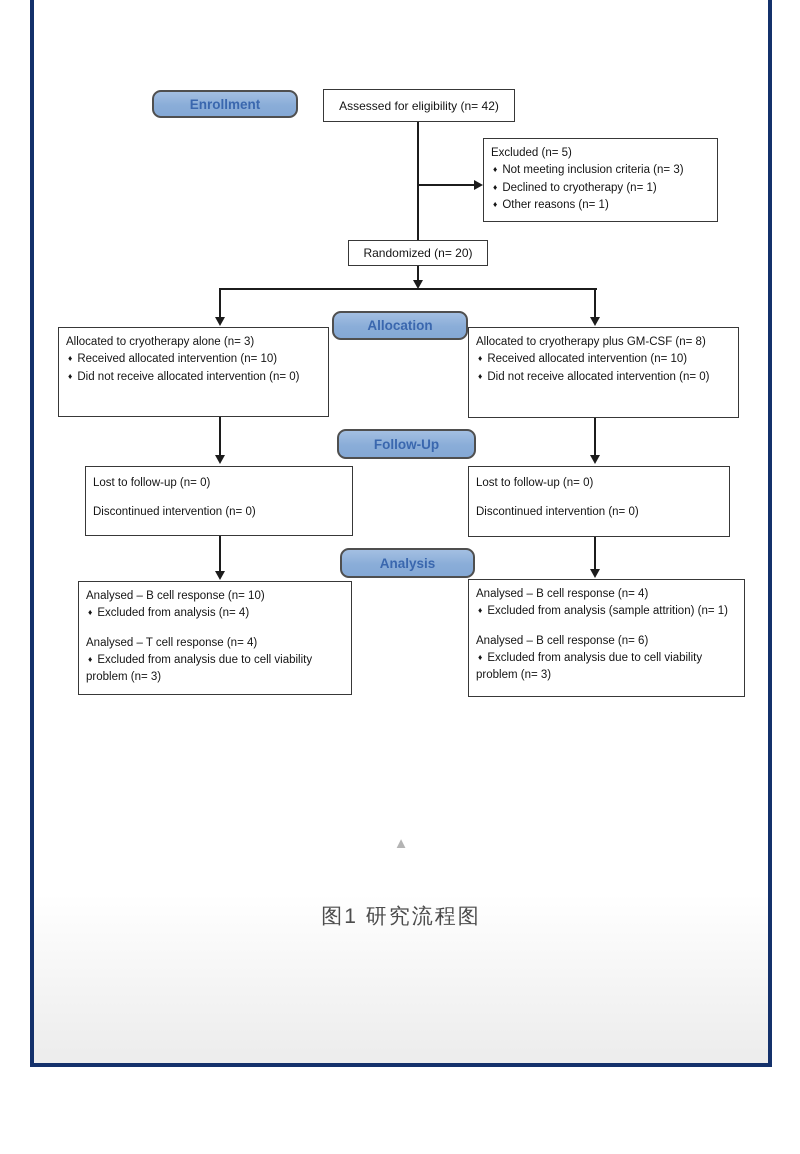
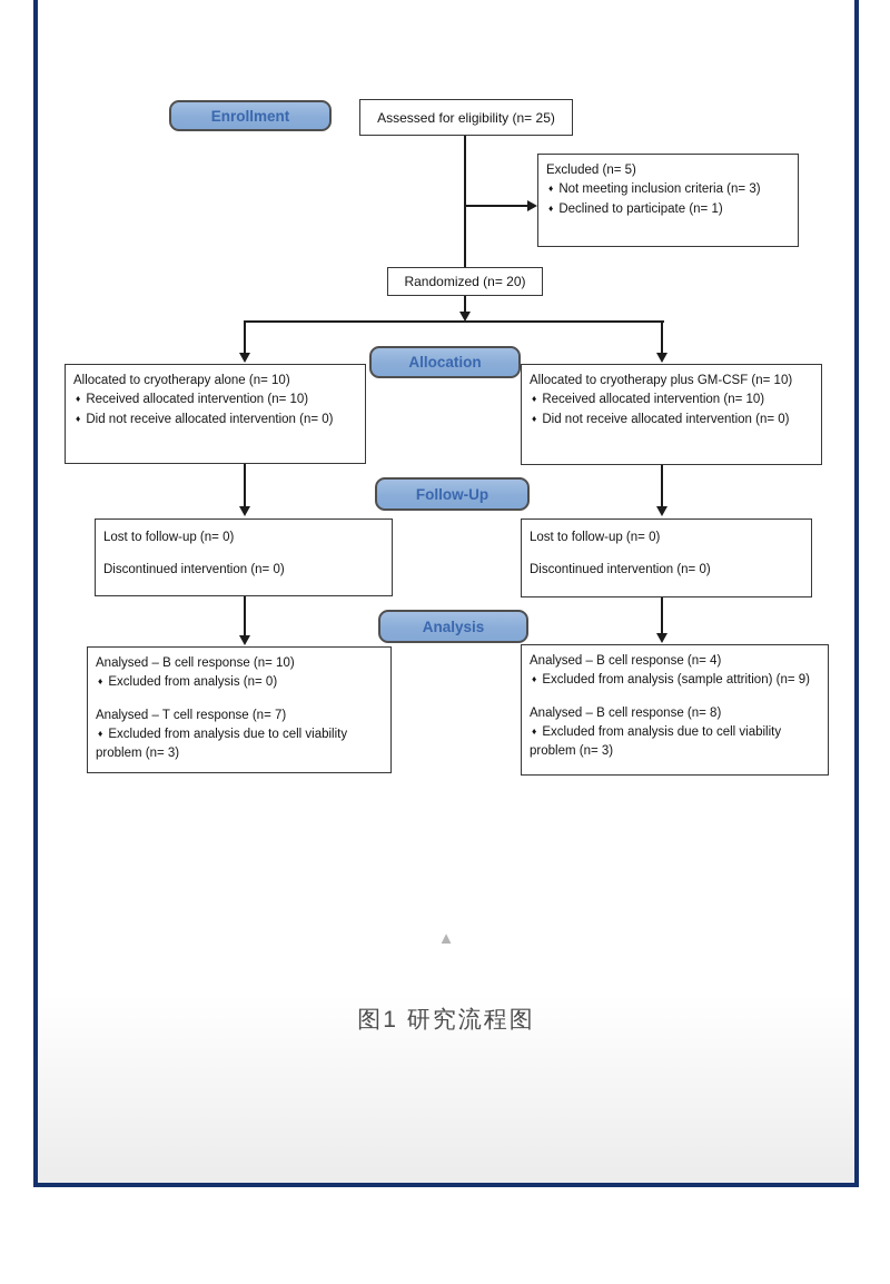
  Enrollment
- Assessed for eligibility (n= 42)
+ Assessed for eligibility (n= 25)
  Excluded (n= 5)
  ♦ Not meeting inclusion criteria (n= 3)
- ♦ Declined to cryotherapy (n= 1)
+ ♦ Declined to participate (n= 1)
- ♦ Other reasons (n= 1)
  Randomized (n= 20)
  Allocation
- Allocated to cryotherapy alone (n= 3)
+ Allocated to cryotherapy alone (n= 10)
  ♦ Received allocated intervention (n= 10)
  ♦ Did not receive allocated intervention (n= 0)
- Allocated to cryotherapy plus GM-CSF (n= 8)
+ Allocated to cryotherapy plus GM-CSF (n= 10)
  ♦ Received allocated intervention (n= 10)
  ♦ Did not receive allocated intervention (n= 0)
  Follow-Up
  Lost to follow-up (n= 0)
  Discontinued intervention (n= 0)
  Lost to follow-up (n= 0)
  Discontinued intervention (n= 0)
  Analysis
  Analysed – B cell response (n= 10)
- ♦ Excluded from analysis (n= 4)
+ ♦ Excluded from analysis (n= 0)
- Analysed – T cell response (n= 4)
+ Analysed – T cell response (n= 7)
  ♦ Excluded from analysis due to cell viability problem (n= 3)
  Analysed – B cell response (n= 4)
- ♦ Excluded from analysis (sample attrition) (n= 1)
+ ♦ Excluded from analysis (sample attrition) (n= 9)
- Analysed – B cell response (n= 6)
+ Analysed – B cell response (n= 8)
  ♦ Excluded from analysis due to cell viability problem (n= 3)
  ▲
  图1 研究流程图
